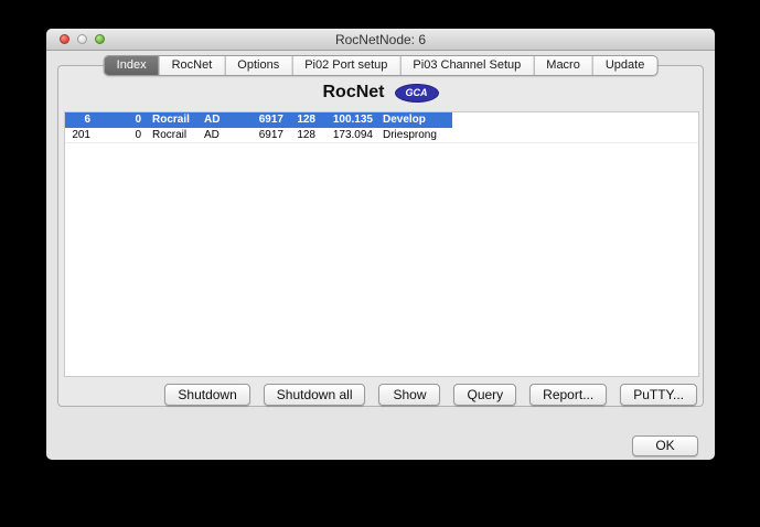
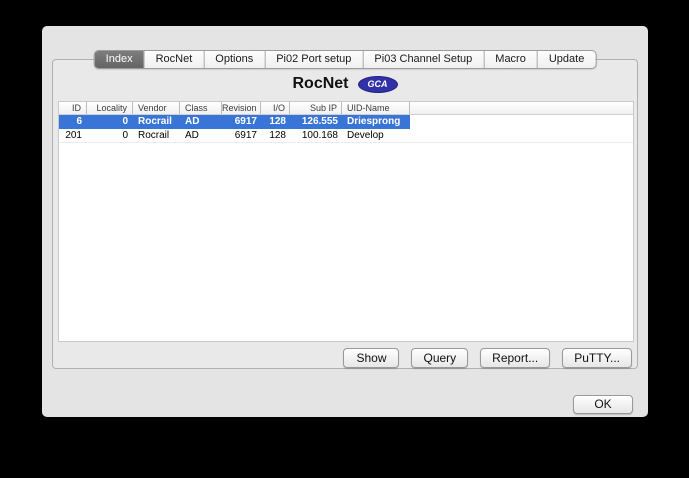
- RocNetNode: 6
  Index
  RocNet
  Options
  Pi02 Port setup
  Pi03 Channel Setup
  Macro
  Update
  RocNet
  GCA
+ ID
+ Locality
+ Vendor
+ Class
+ Revision
+ I/O
+ Sub IP
+ UID-Name
  6
  0
  Rocrail
  AD
  6917
  128
- 100.135
+ 126.555
- Develop
+ Driesprong
  201
  0
  Rocrail
  AD
  6917
  128
- 173.094
+ 100.168
- Driesprong
+ Develop
- Shutdown
- Shutdown all
  Show
  Query
  Report...
  PuTTY...
  OK
